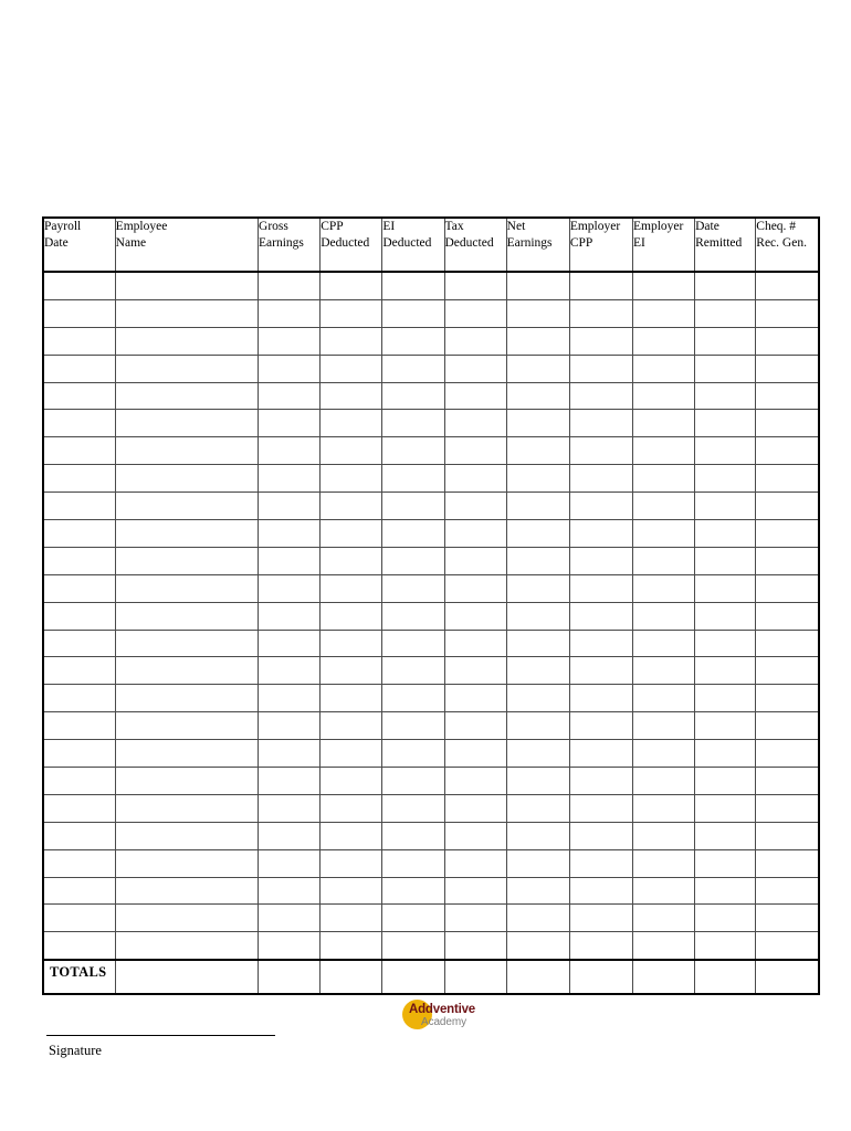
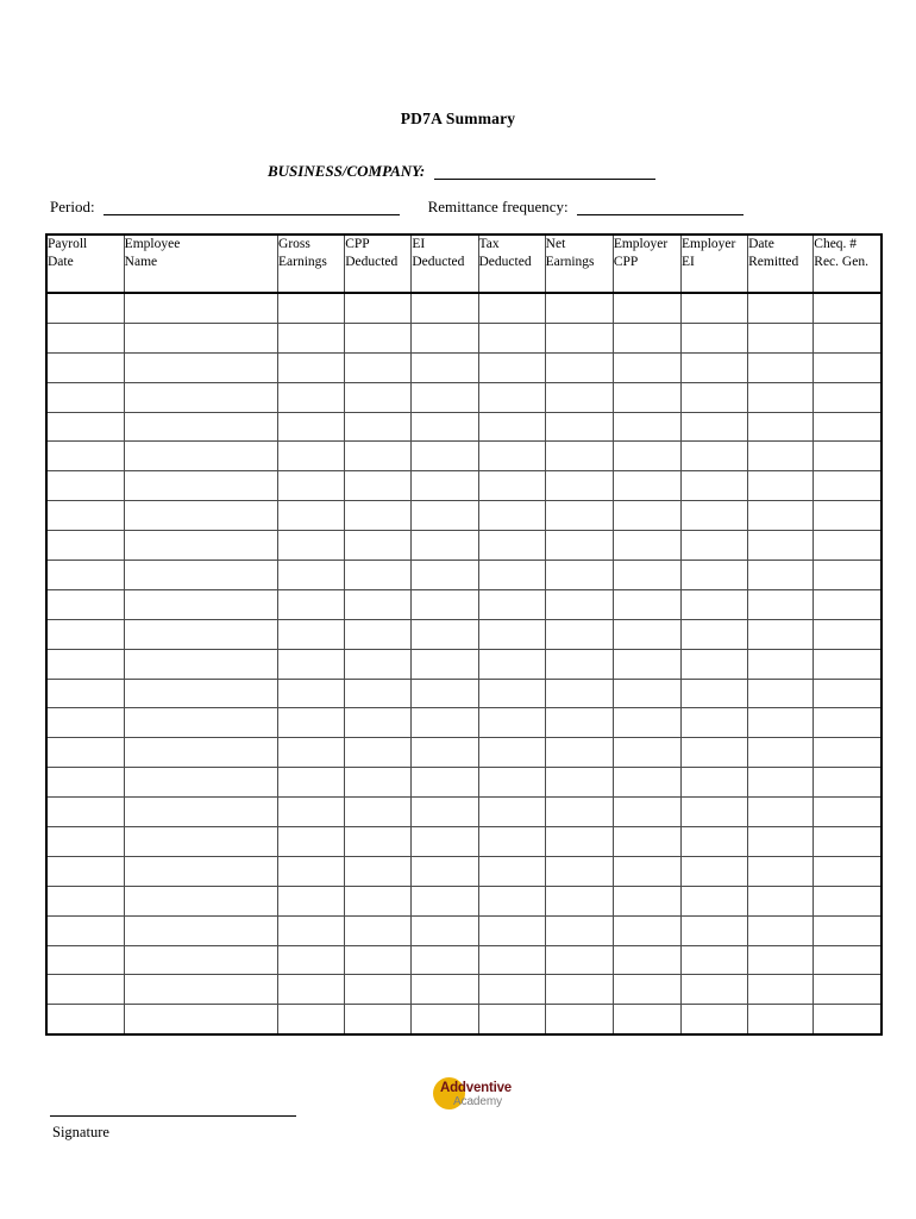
+ PD7A Summary
+ BUSINESS/COMPANY:
+ Period:
+ Remittance frequency:
  PayrollDate	EmployeeName	GrossEarnings	CPPDeducted	EIDeducted	TaxDeducted	NetEarnings	EmployerCPP	EmployerEI	DateRemitted	Cheq. #Rec. Gen.
- TOTALS
  Addventive
  Academy
  Signature
